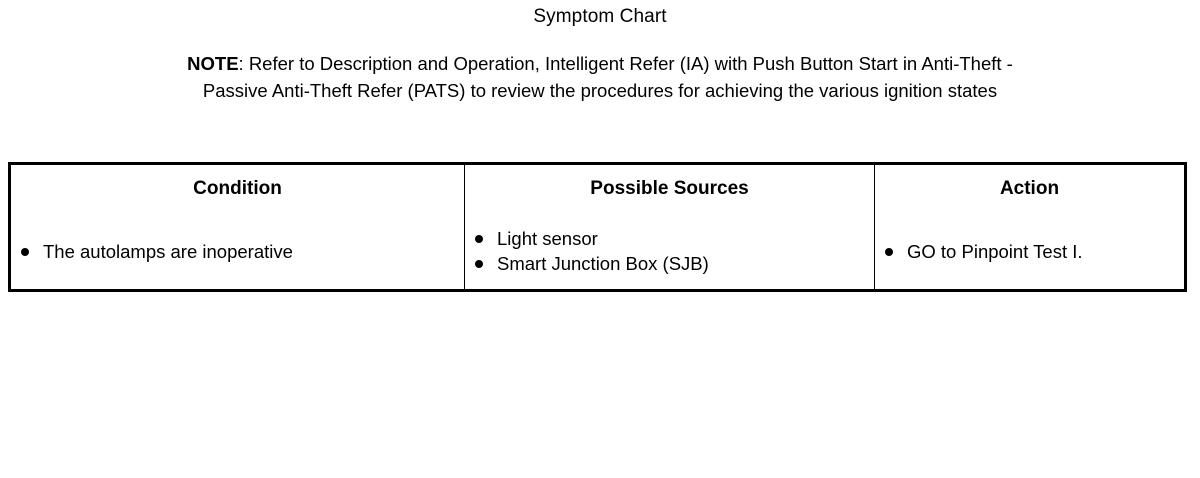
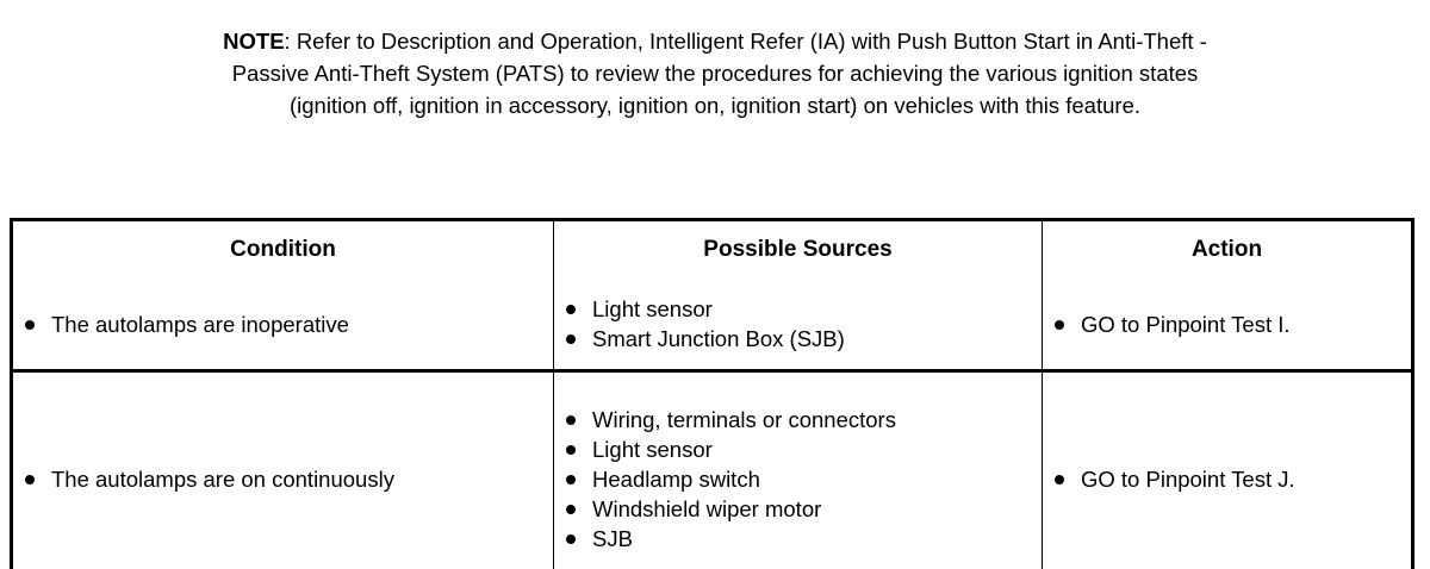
- Symptom Chart
  NOTE: Refer to Description and Operation, Intelligent Refer (IA) with Push Button Start in Anti-Theft -
- Passive Anti-Theft Refer (PATS) to review the procedures for achieving the various ignition states
+ Passive Anti-Theft System (PATS) to review the procedures for achieving the various ignition states
+ (ignition off, ignition in accessory, ignition on, ignition start) on vehicles with this feature.
  Condition	Possible Sources	Action
  The autolamps are inoperative	Light sensor Smart Junction Box (SJB)	GO to Pinpoint Test I.
+ The autolamps are on continuously	Wiring, terminals or connectors Light sensor Headlamp switch Windshield wiper motor SJB	GO to Pinpoint Test J.
